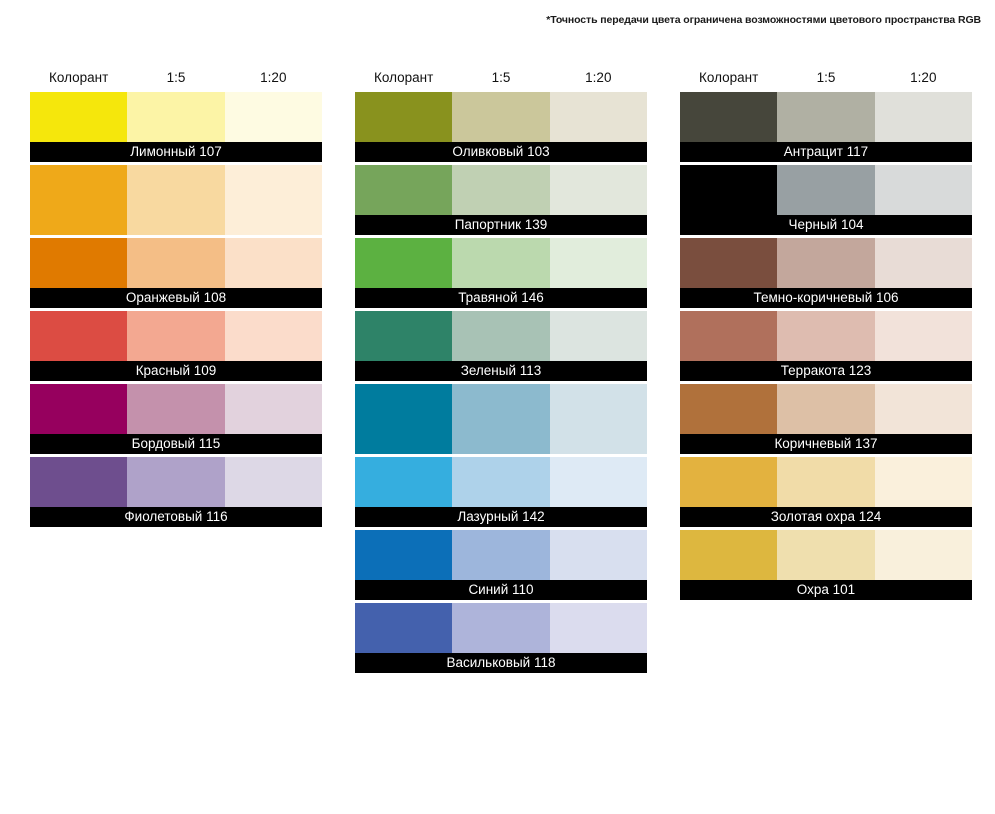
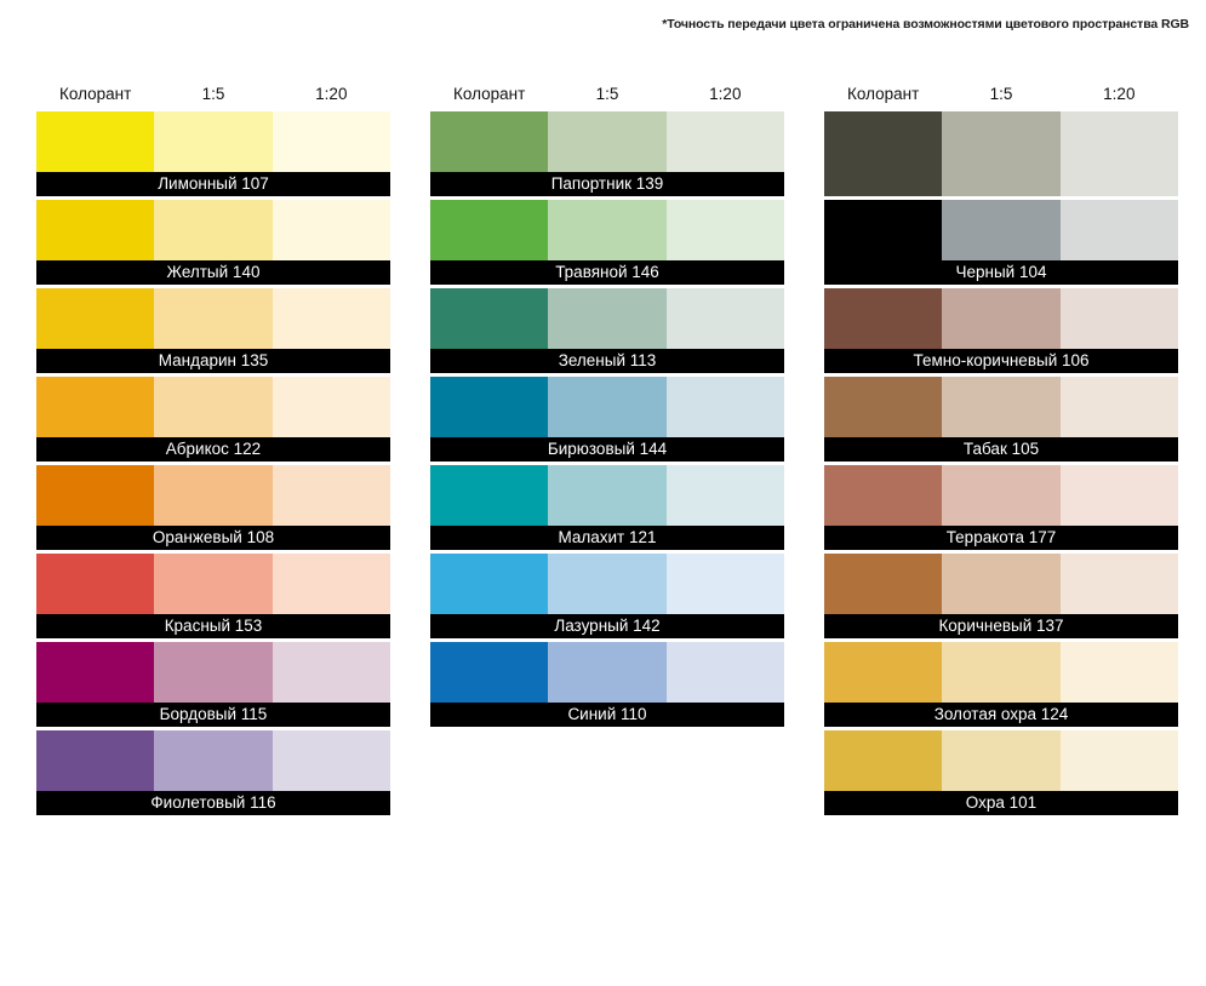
  *Точность передачи цвета ограничена возможностями цветового пространства RGB
  Колорант
  1:5
  1:20
  Лимонный 107
+ Желтый 140
+ Мандарин 135
+ Абрикос 122
  Оранжевый 108
- Красный 109
+ Красный 153
  Бордовый 115
  Фиолетовый 116
  Колорант
  1:5
  1:20
- Оливковый 103
  Папортник 139
  Травяной 146
  Зеленый 113
+ Бирюзовый 144
+ Малахит 121
  Лазурный 142
  Синий 110
- Васильковый 118
  Колорант
  1:5
  1:20
- Антрацит 117
  Черный 104
  Темно-коричневый 106
+ Табак 105
- Терракота 123
+ Терракота 177
  Коричневый 137
  Золотая охра 124
  Охра 101
